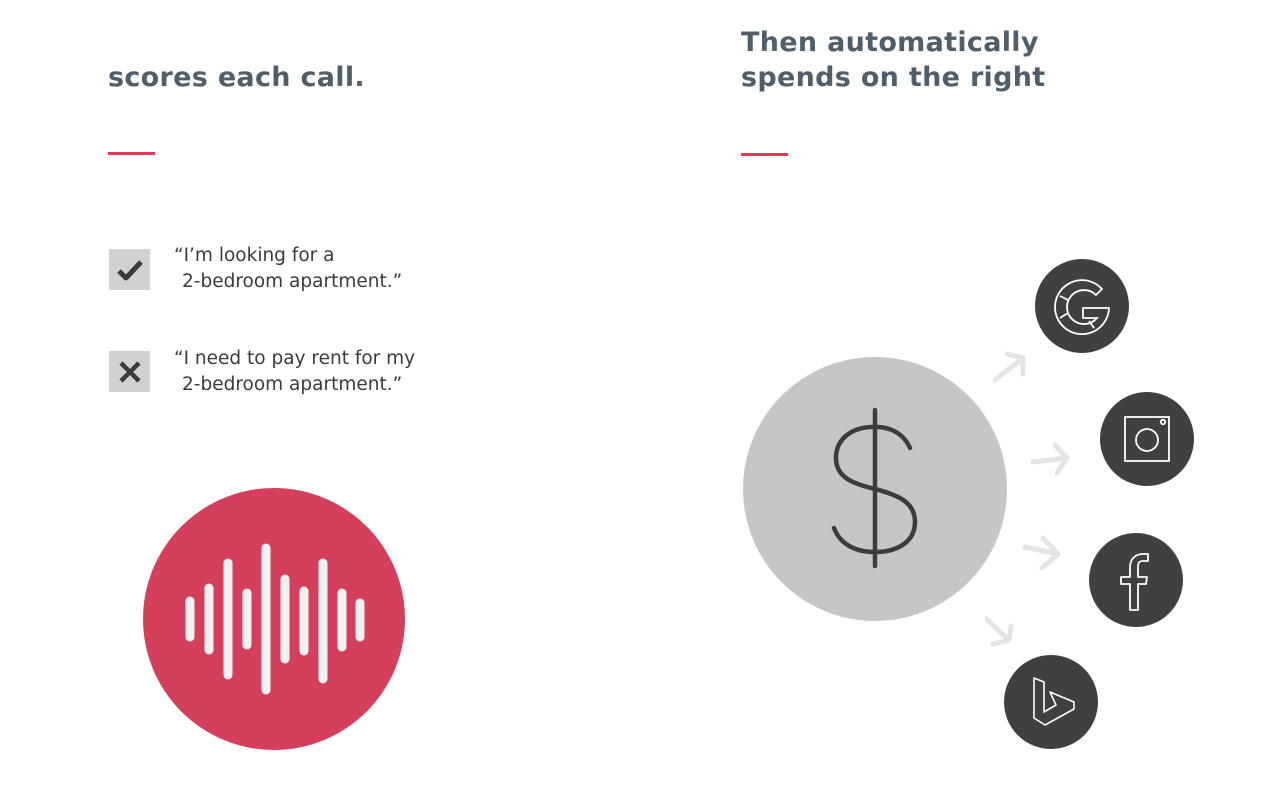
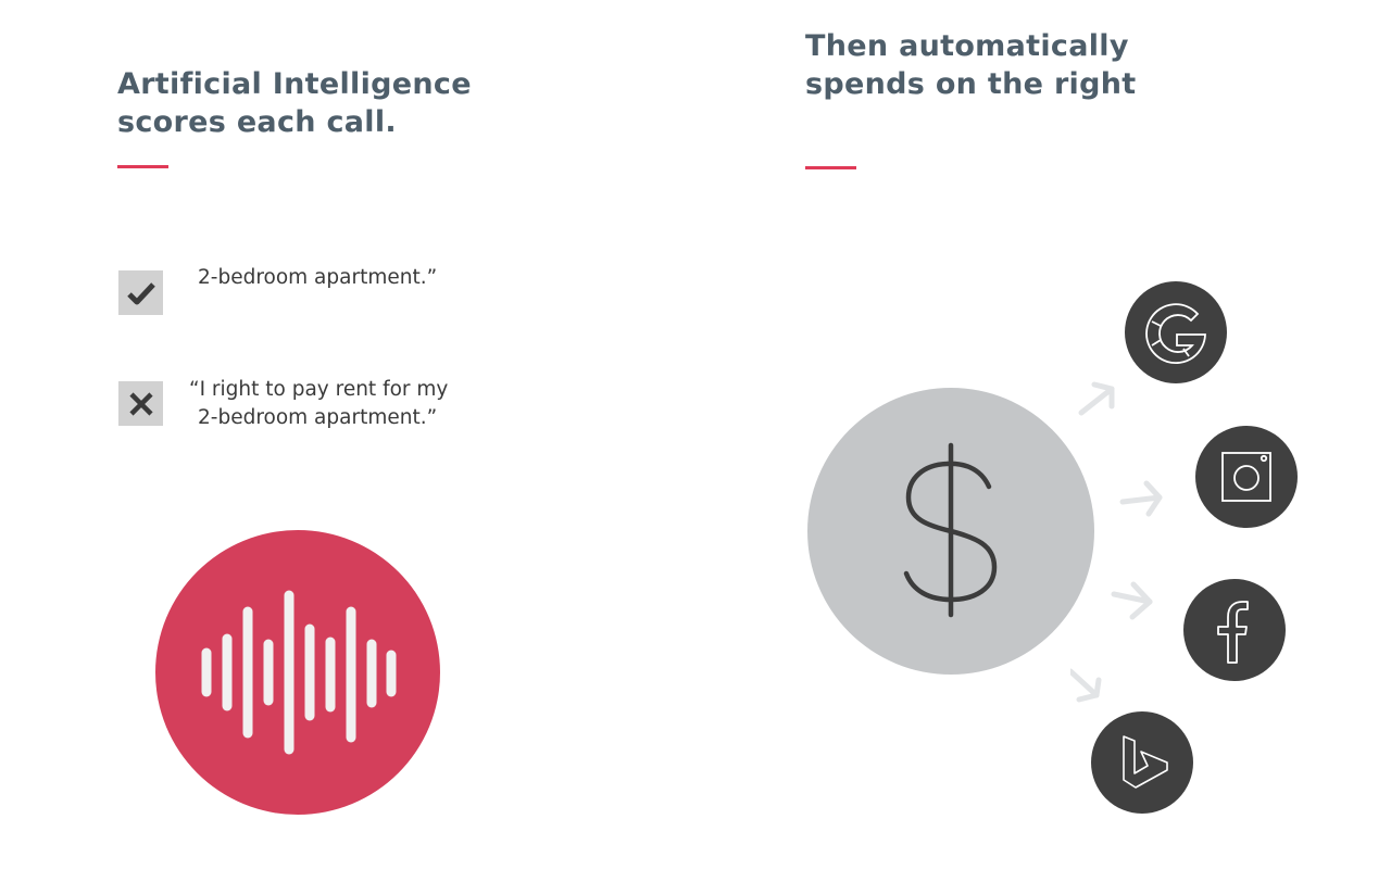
+ Artificial Intelligence
  scores each call.
- “I’m looking for a
  2-bedroom apartment.”
- “I need to pay rent for my
+ “I right to pay rent for my
  2-bedroom apartment.”
  Then automatically
  spends on the right
